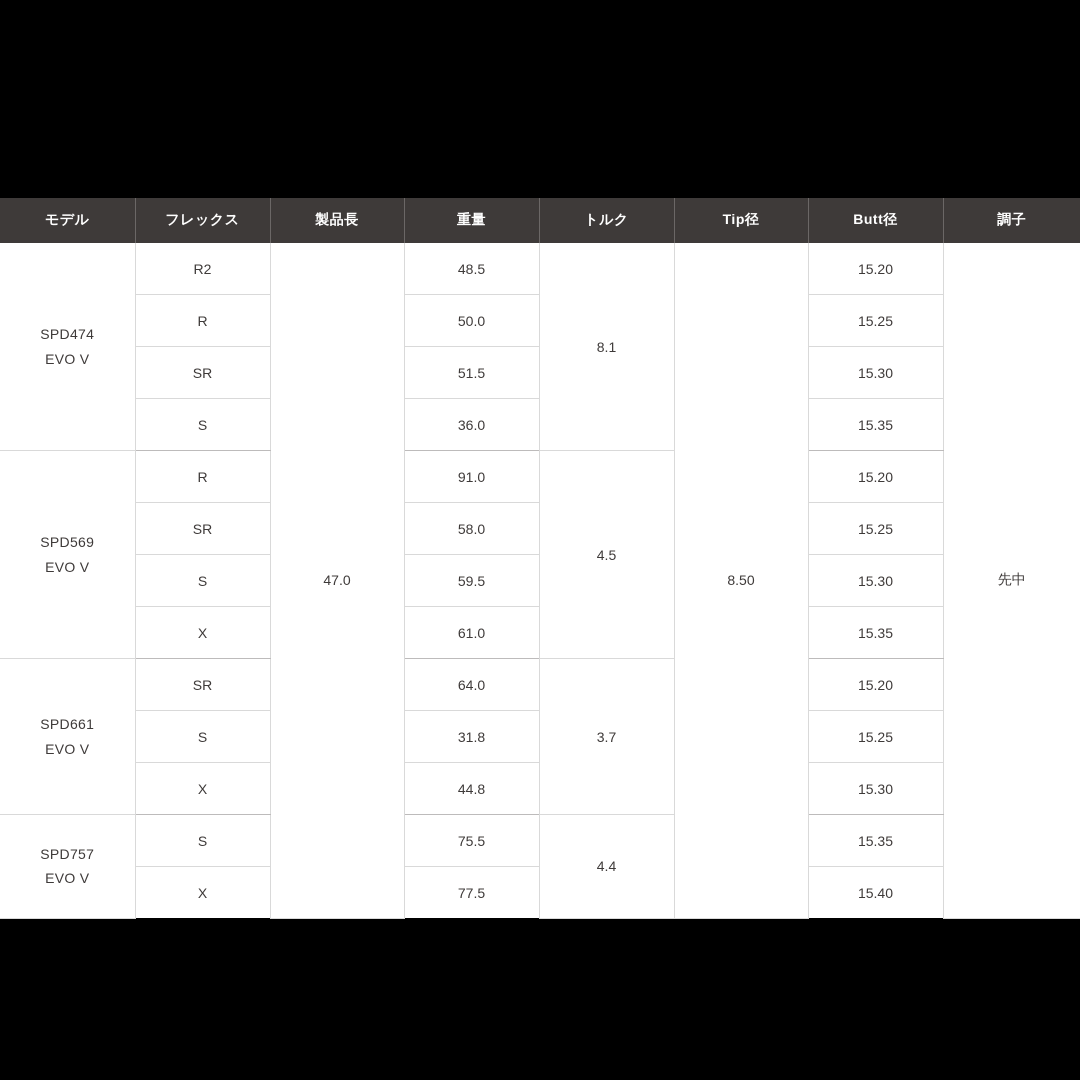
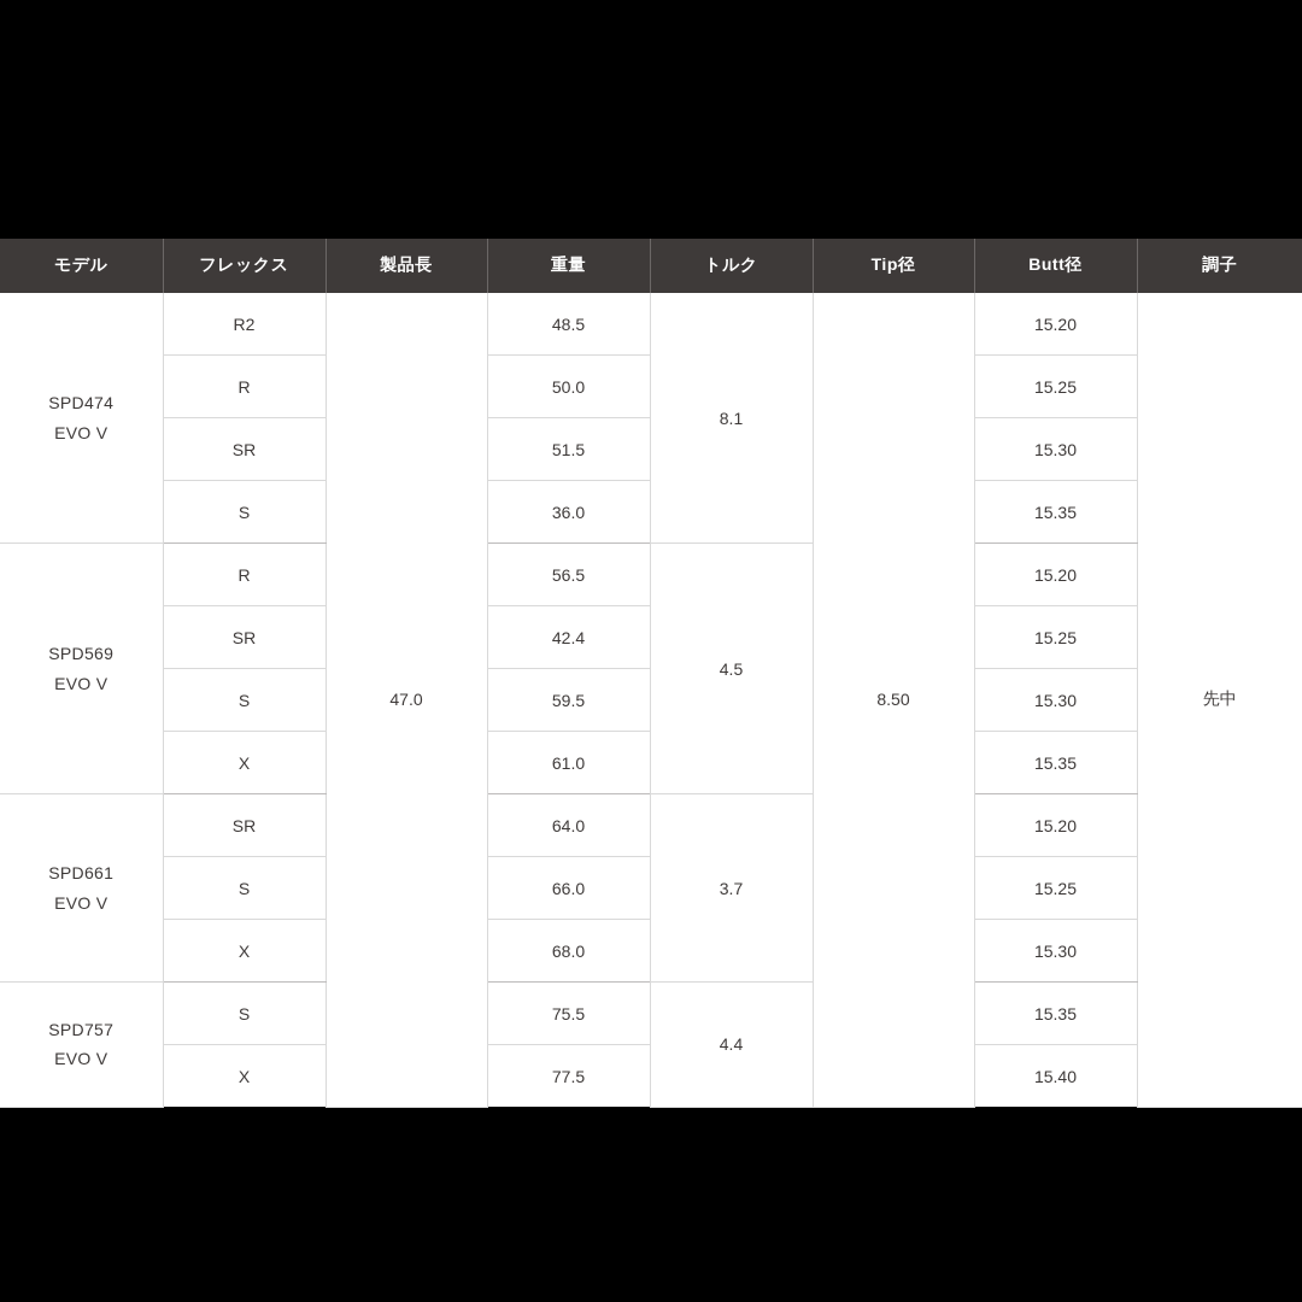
  モデル	フレックス	製品長	重量	トルク	Tip径	Butt径	調子
  SPD474 EVO V	R2	47.0	48.5	8.1	8.50	15.20	先中
  R	50.0	15.25
  SR	51.5	15.30
  S	36.0	15.35
- SPD569 EVO V	R	91.0	4.5	15.20
+ SPD569 EVO V	R	56.5	4.5	15.20
- SR	58.0	15.25
+ SR	42.4	15.25
  S	59.5	15.30
  X	61.0	15.35
  SPD661 EVO V	SR	64.0	3.7	15.20
- S	31.8	15.25
+ S	66.0	15.25
- X	44.8	15.30
+ X	68.0	15.30
  SPD757 EVO V	S	75.5	4.4	15.35
  X	77.5	15.40
